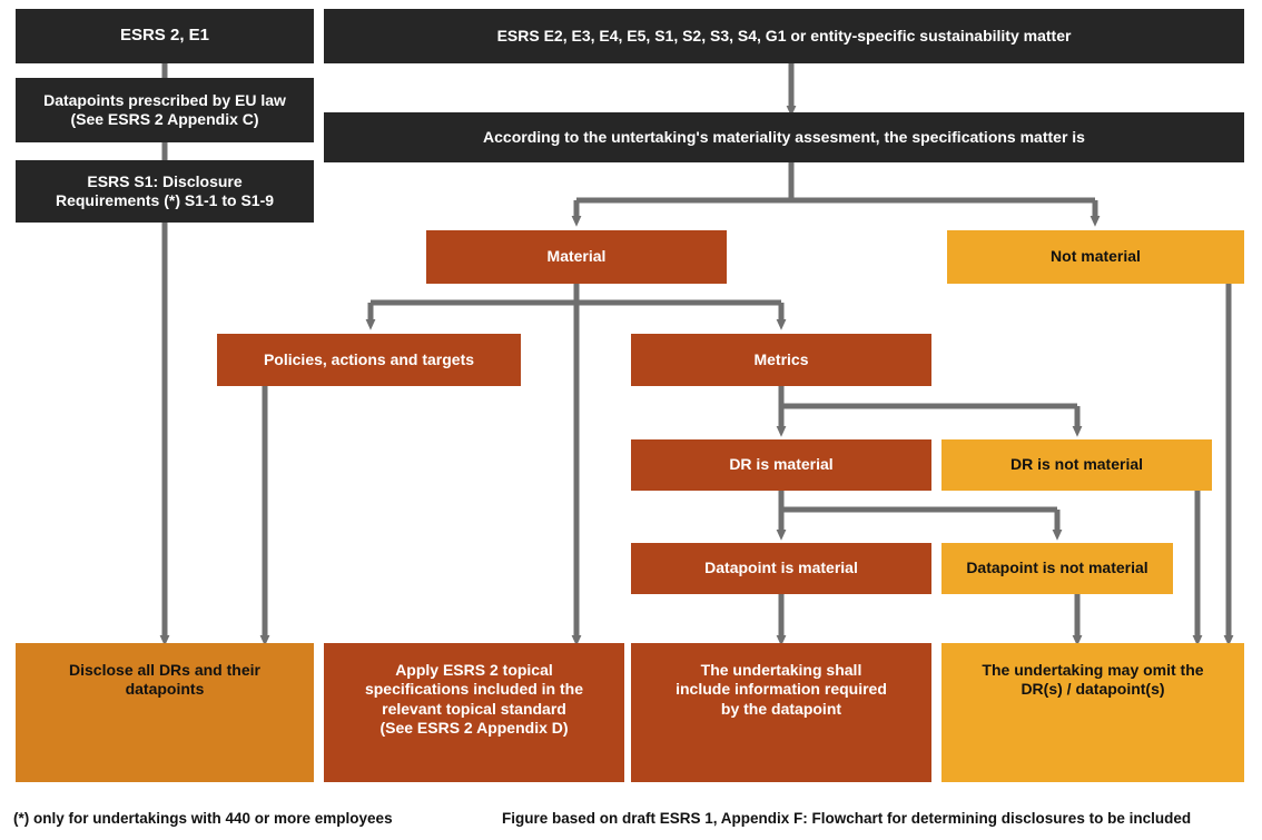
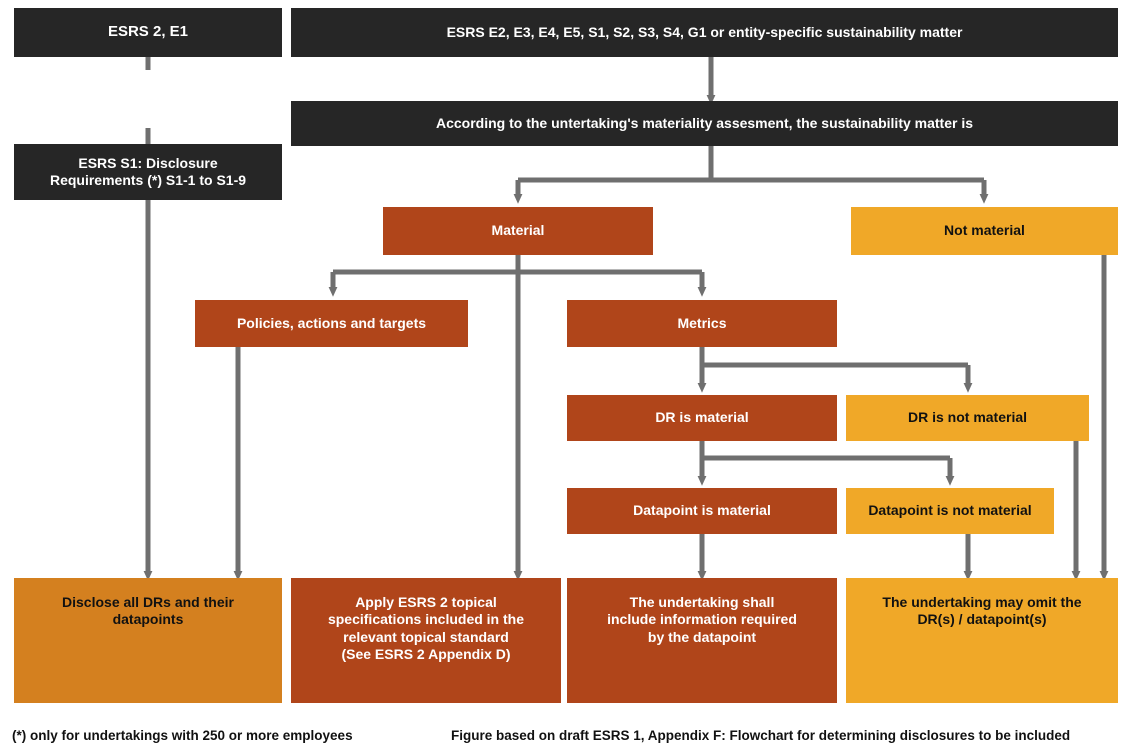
  ESRS 2, E1
- Datapoints prescribed by EU law
- (See ESRS 2 Appendix C)
  ESRS S1: Disclosure
  Requirements (*) S1-1 to S1-9
  ESRS E2, E3, E4, E5, S1, S2, S3, S4, G1 or entity-specific sustainability matter
- According to the untertaking's materiality assesment, the specifications matter is
+ According to the untertaking's materiality assesment, the sustainability matter is
  Material
  Not material
  Policies, actions and targets
  Metrics
  DR is material
  DR is not material
  Datapoint is material
  Datapoint is not material
  Disclose all DRs and their
  datapoints
  Apply ESRS 2 topical
  specifications included in the
  relevant topical standard
  (See ESRS 2 Appendix D)
  The undertaking shall
  include information required
  by the datapoint
  The undertaking may omit the
  DR(s) / datapoint(s)
- (*) only for undertakings with 440 or more employees
+ (*) only for undertakings with 250 or more employees
  Figure based on draft ESRS 1, Appendix F: Flowchart for determining disclosures to be included
